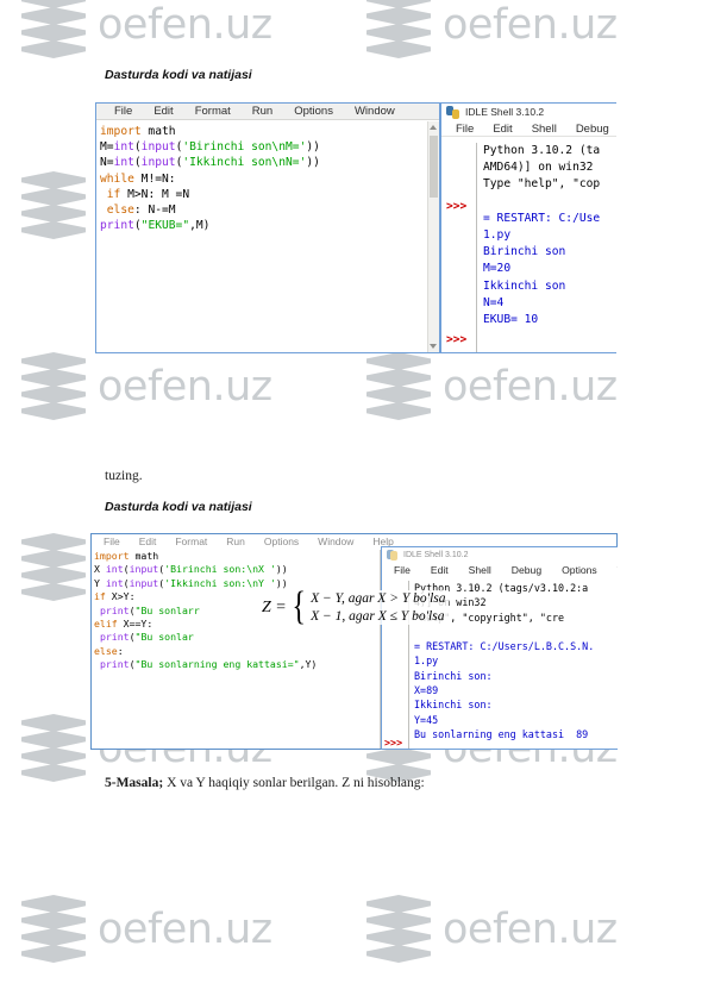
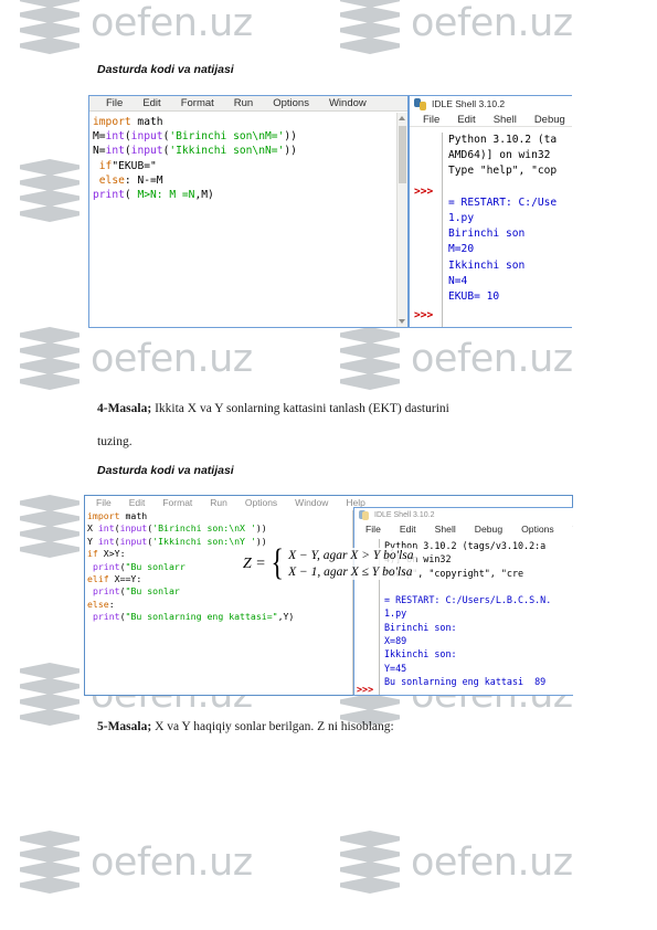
  oefen.uz
  oefen.uz
  oefen.uz
  oefen.uz
  oefen.uz
  oefen.uz
  Dasturda kodi va natijasi
  File
  Edit
  Format
  Run
  Options
  Window
  import math
  M=int(input('Birinchi son\nM='))
  N=int(input('Ikkinchi son\nN='))
- while M!=N:
- if M>N: M =N
+ if"EKUB="
  else: N-=M
- print("EKUB=",M)
+ print( M>N: M =N,M)
  IDLE Shell 3.10.2
  File
  Edit
  Shell
  Debug
  >>>
  >>>
  Python 3.10.2 (ta
  AMD64)] on win32
  Type "help", "cop
  = RESTART: C:/Use
  1.py
  Birinchi son
  M=20
  Ikkinchi son
  N=4
  EKUB= 10
+ 4-Masala; Ikkita X va Y sonlarning kattasini tanlash (EKT) dasturini
  tuzing.
  Dasturda kodi va natijasi
  File
  Edit
  Format
  Run
  Options
  Window
  Help
  import math
  X int(input('Birinchi son:\nX '))
  Y int(input('Ikkinchi son:\nY '))
  if X>Y:
  print("Bu sonlarr
  elif X==Y:
  print("Bu sonlar
  else:
  print("Bu sonlarning eng kattasi=",Y)
  File
  Edit
  Shell
  Debug
  Options
  >>>
  Python 3.10.2 (tags/v3.10.2:a
  4)] on win32
  "help", "copyright", "cre
  = RESTART: C:/Users/L.B.C.S.N.
  1.py
  Birinchi son:
  X=89
  Ikkinchi son:
  Y=45
  Bu sonlarning eng kattasi 89
  Z =
  {
  X − Y, agar X > Y bo'lsa
  X − 1, agar X ≤ Y bo'lsa
  5-Masala; X va Y haqiqiy sonlar berilgan. Z ni hisoblang:
